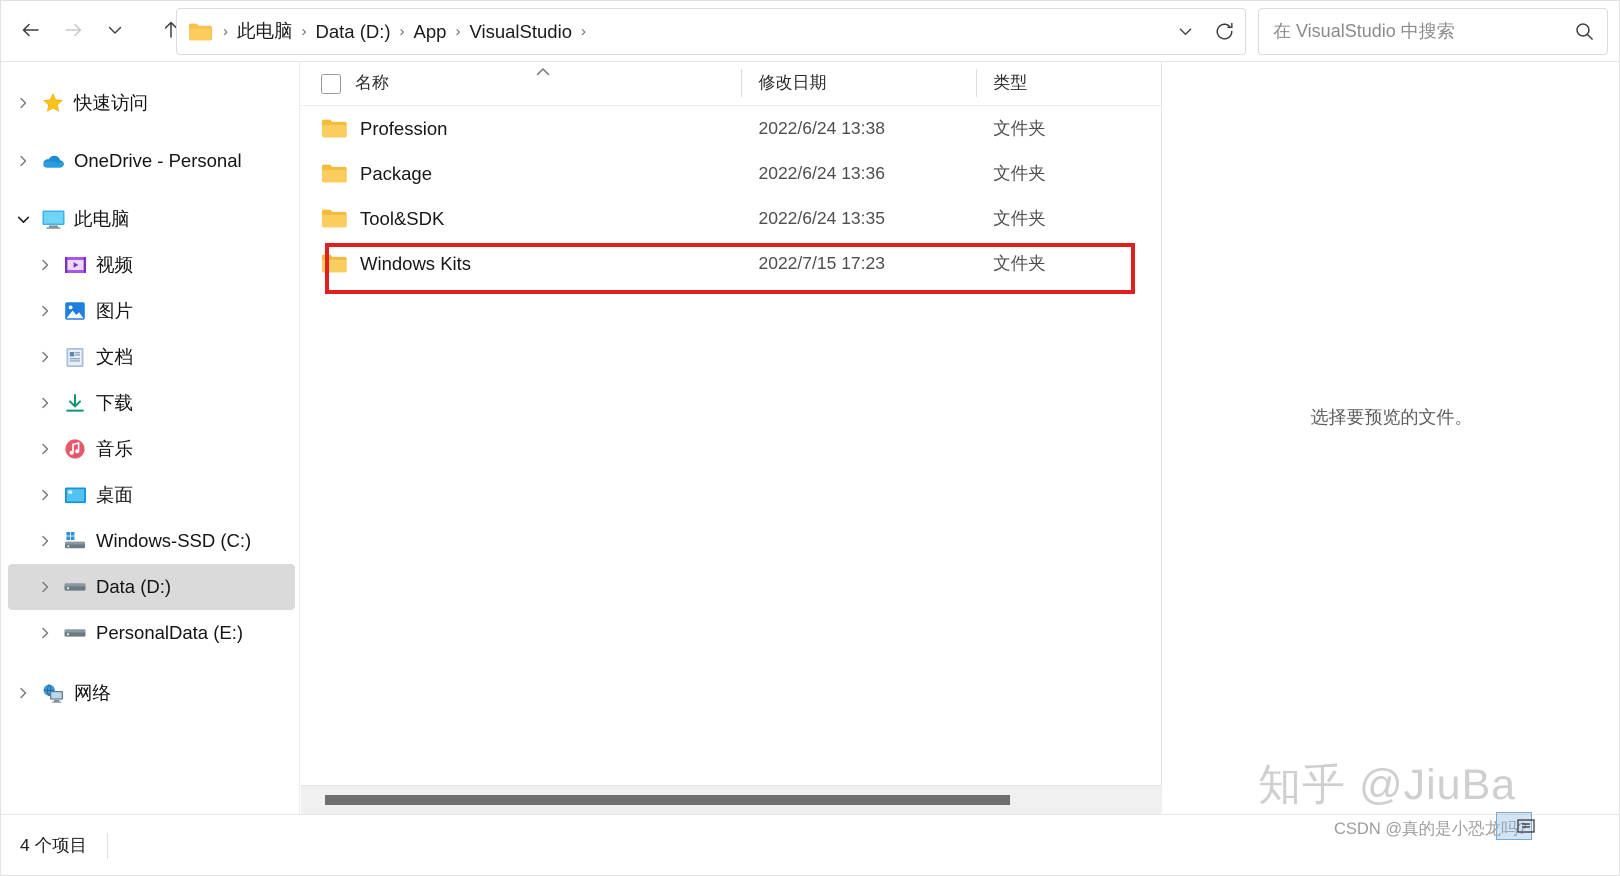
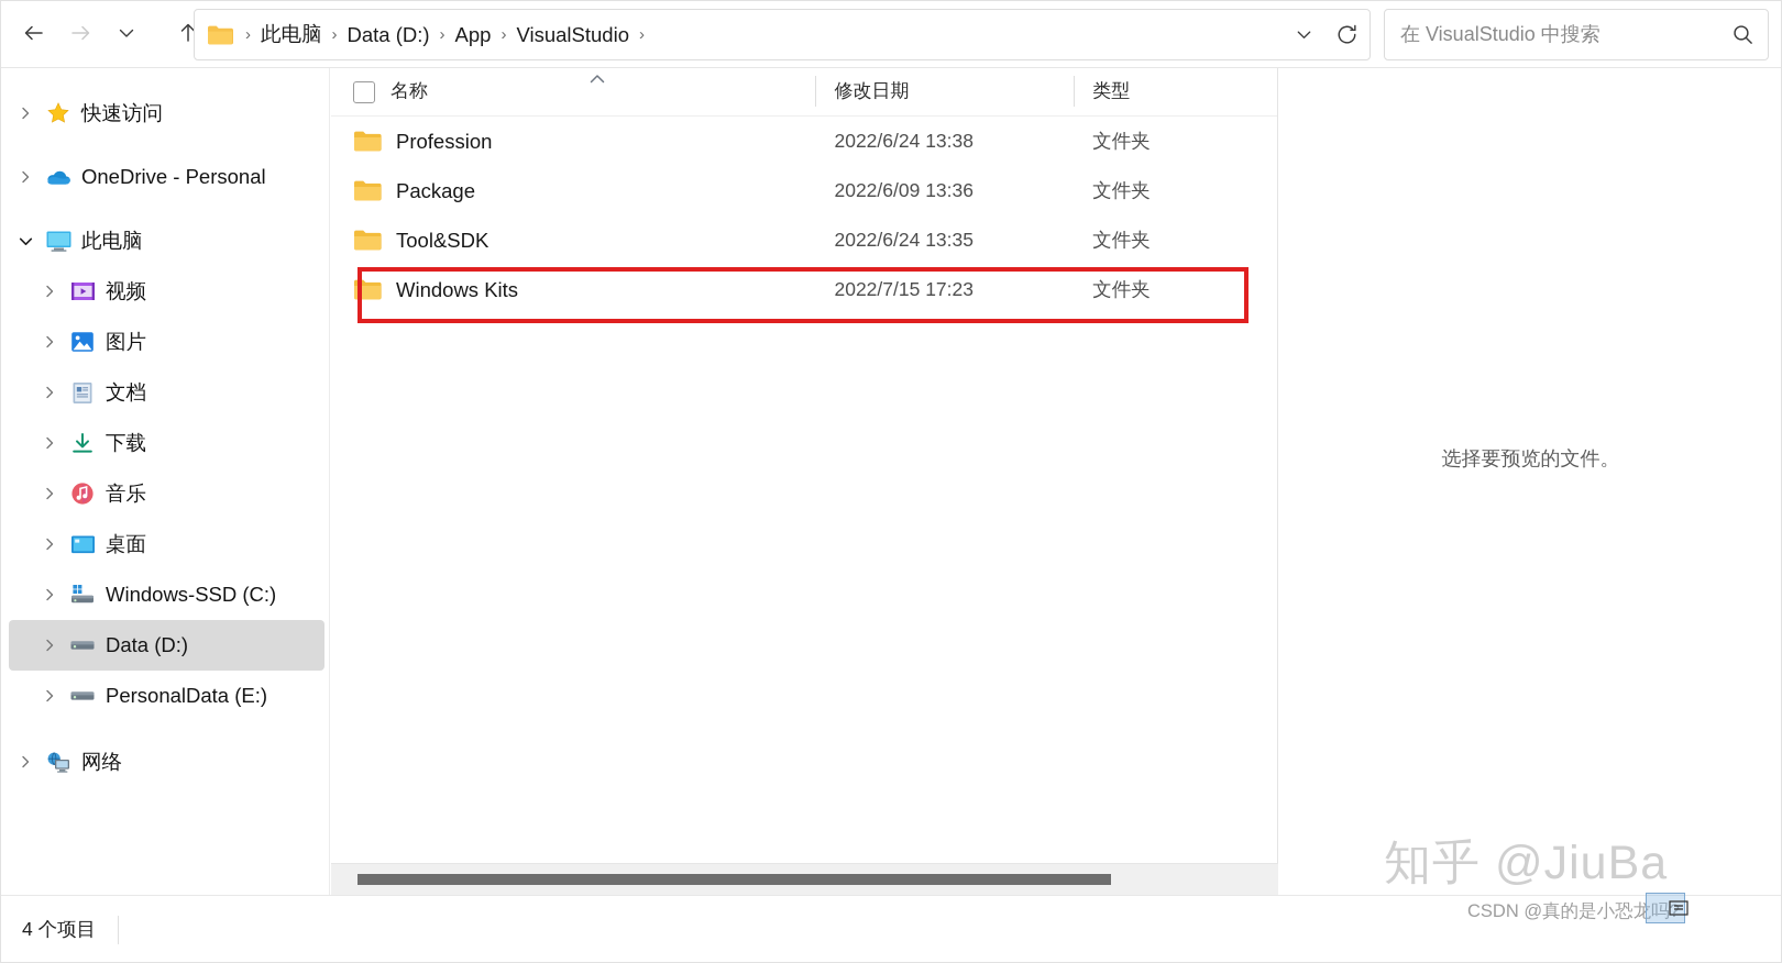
  ›
  此电脑
  ›
  Data (D:)
  ›
  App
  ›
  VisualStudio
  ›
  在 VisualStudio 中搜索
  快速访问
  OneDrive - Personal
  此电脑
  视频
  图片
  文档
  下载
  音乐
  桌面
  Windows-SSD (C:)
  Data (D:)
  PersonalData (E:)
  网络
  名称
  修改日期
  类型
  Profession
  2022/6/24 13:38
  文件夹
  Package
- 2022/6/24 13:36
+ 2022/6/09 13:36
  文件夹
  Tool&SDK
  2022/6/24 13:35
  文件夹
  Windows Kits
  2022/7/15 17:23
  文件夹
  选择要预览的文件。
  4 个项目
  知乎 @JiuBa
  CSDN @真的是小恐龙吗?
